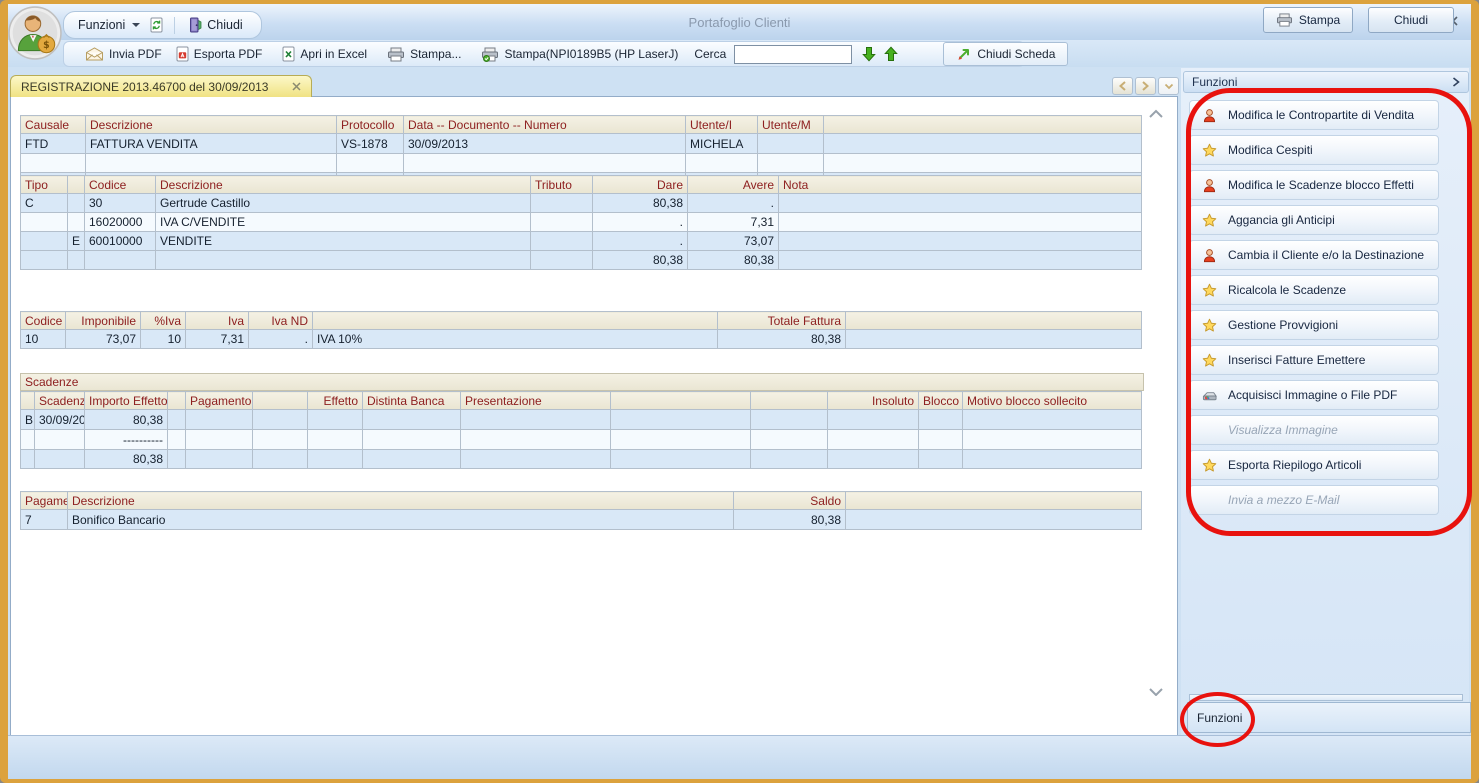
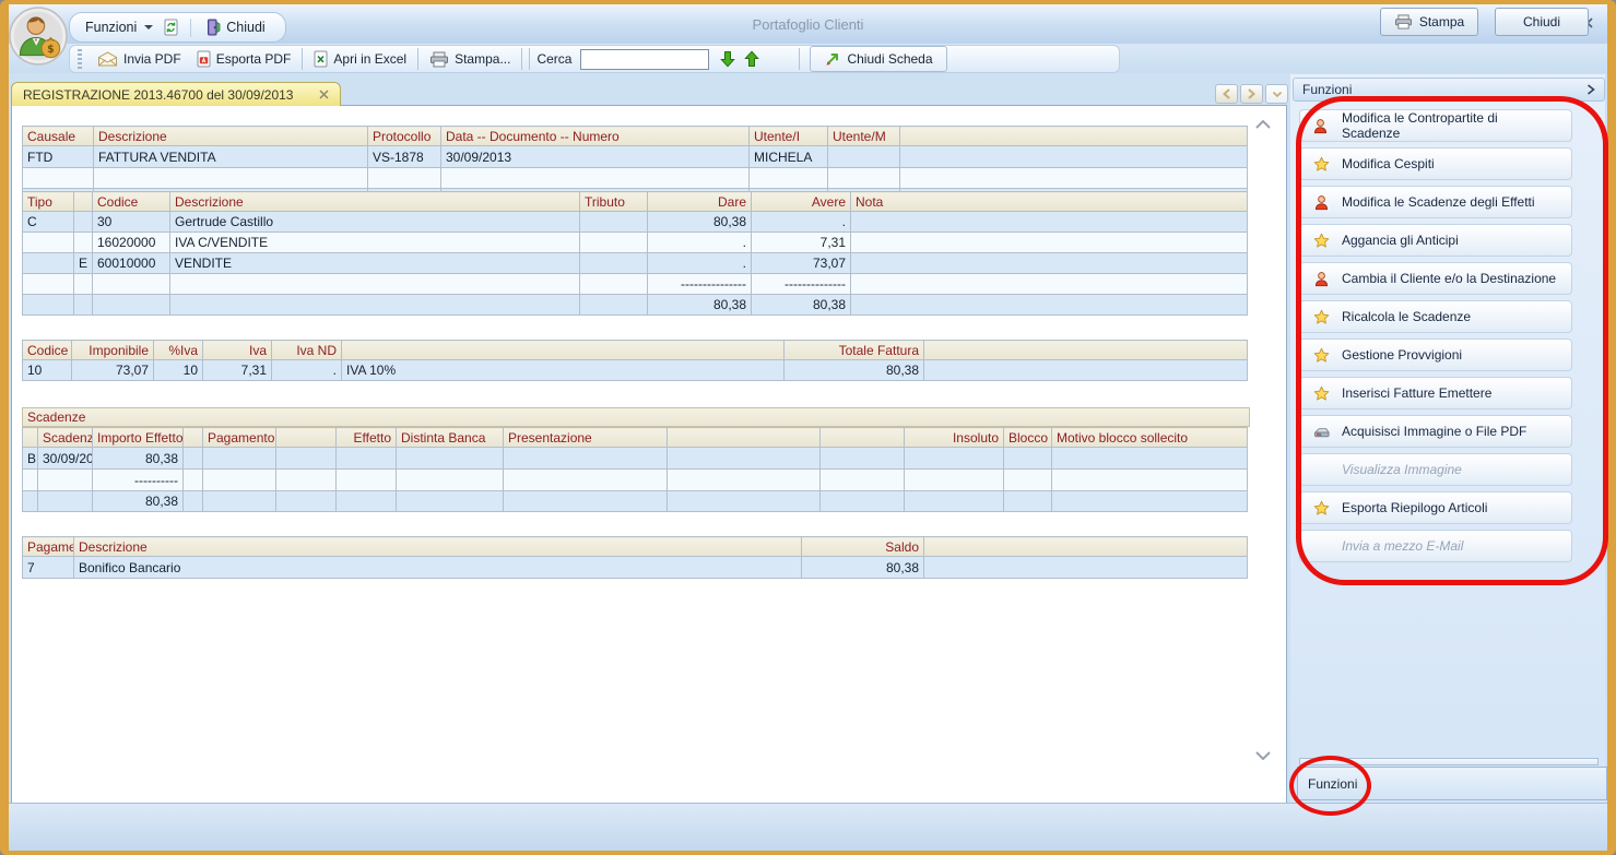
  Portafoglio Clienti
  $
  Funzioni
  Chiudi
  Invia PDF
  Esporta PDF
  Apri in Excel
  Stampa...
- Stampa(NPI0189B5 (HP LaserJ)
  Cerca
  Chiudi Scheda
  REGISTRAZIONE 2013.46700 del 30/09/2013
  Causale	Descrizione	Protocollo	Data -- Documento -- Numero	Utente/I	Utente/M
  FTD	FATTURA VENDITA	VS-1878	30/09/2013	MICHELA
  Tipo		Codice	Descrizione	Tributo	Dare	Avere	Nota
  C		30	Gertrude Castillo		80,38	.
  		16020000	IVA C/VENDITE		.	7,31
  	E	60010000	VENDITE		.	73,07
+ 					---------------	--------------
  					80,38	80,38
  Codice	Imponibile	%Iva	Iva	Iva ND		Totale Fattura
  10	73,07	10	7,31	.	IVA 10%	80,38
  Scadenze
  	Scadenz	Importo Effetto		Pagamento		Effetto	Distinta Banca	Presentazione			Insoluto	Blocco	Motivo blocco sollecito
  B	30/09/20	80,38
  		----------
  		80,38
  Pagame	Descrizione	Saldo
  7	Bonifico Bancario	80,38
  Funzioni
- Modifica le Contropartite di Vendita
+ Modifica le Contropartite di Scadenze
  Modifica Cespiti
- Modifica le Scadenze blocco Effetti
+ Modifica le Scadenze degli Effetti
  Aggancia gli Anticipi
  Cambia il Cliente e/o la Destinazione
  Ricalcola le Scadenze
  Gestione Provvigioni
  Inserisci Fatture Emettere
  Acquisisci Immagine o File PDF
  Visualizza Immagine
  Esporta Riepilogo Articoli
  Invia a mezzo E-Mail
  Funzioni
  Stampa
  Chiudi
